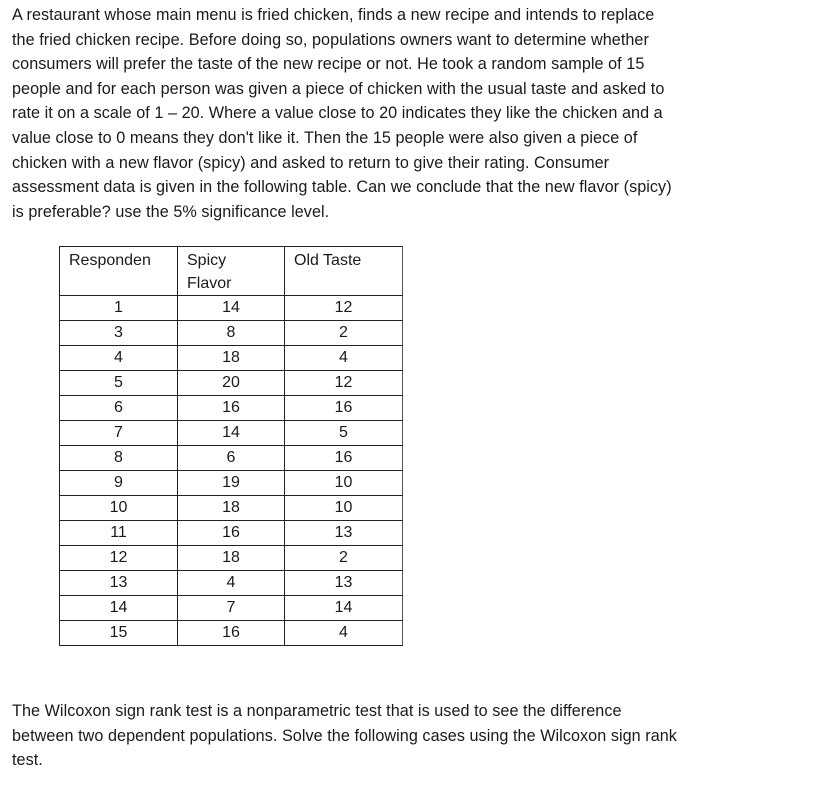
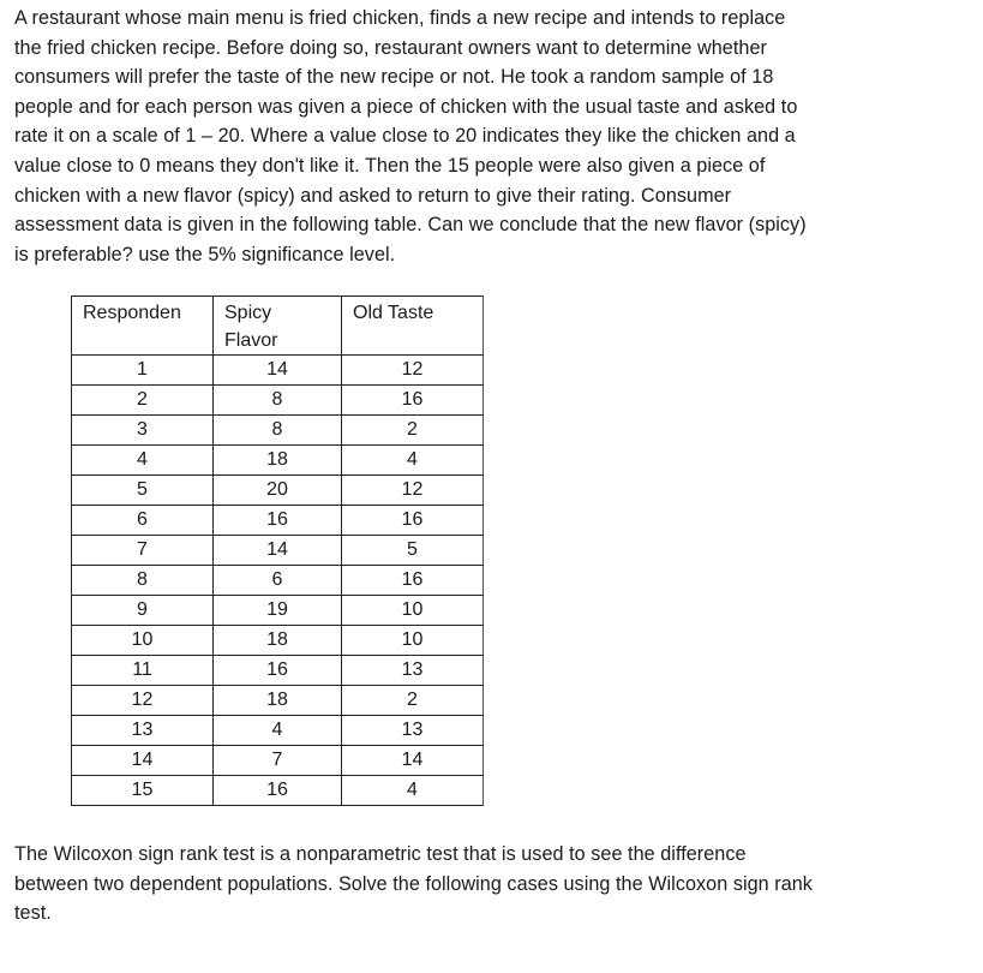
  A restaurant whose main menu is fried chicken, finds a new recipe and intends to replace
- the fried chicken recipe. Before doing so, populations owners want to determine whether
+ the fried chicken recipe. Before doing so, restaurant owners want to determine whether
- consumers will prefer the taste of the new recipe or not. He took a random sample of 15
+ consumers will prefer the taste of the new recipe or not. He took a random sample of 18
  people and for each person was given a piece of chicken with the usual taste and asked to
  rate it on a scale of 1 – 20. Where a value close to 20 indicates they like the chicken and a
  value close to 0 means they don't like it. Then the 15 people were also given a piece of
  chicken with a new flavor (spicy) and asked to return to give their rating. Consumer
  assessment data is given in the following table. Can we conclude that the new flavor (spicy)
  is preferable? use the 5% significance level.
  Responden	Spicy Flavor	Old Taste
  1	14	12
+ 2	8	16
  3	8	2
  4	18	4
  5	20	12
  6	16	16
  7	14	5
  8	6	16
  9	19	10
  10	18	10
  11	16	13
  12	18	2
  13	4	13
  14	7	14
  15	16	4
  The Wilcoxon sign rank test is a nonparametric test that is used to see the difference
  between two dependent populations. Solve the following cases using the Wilcoxon sign rank
  test.
